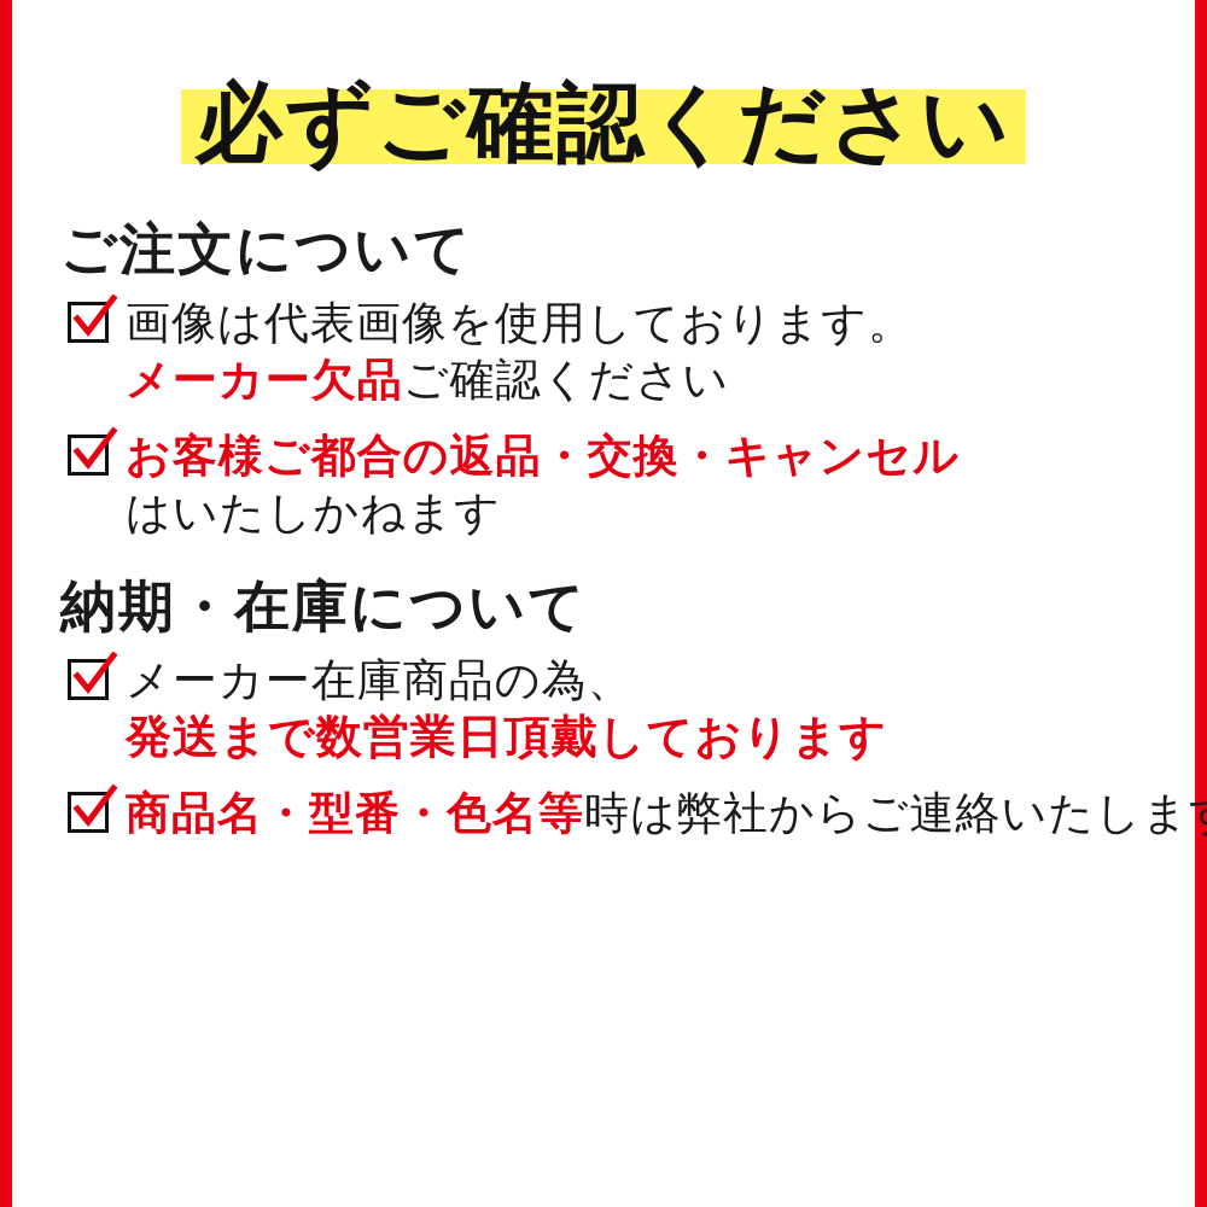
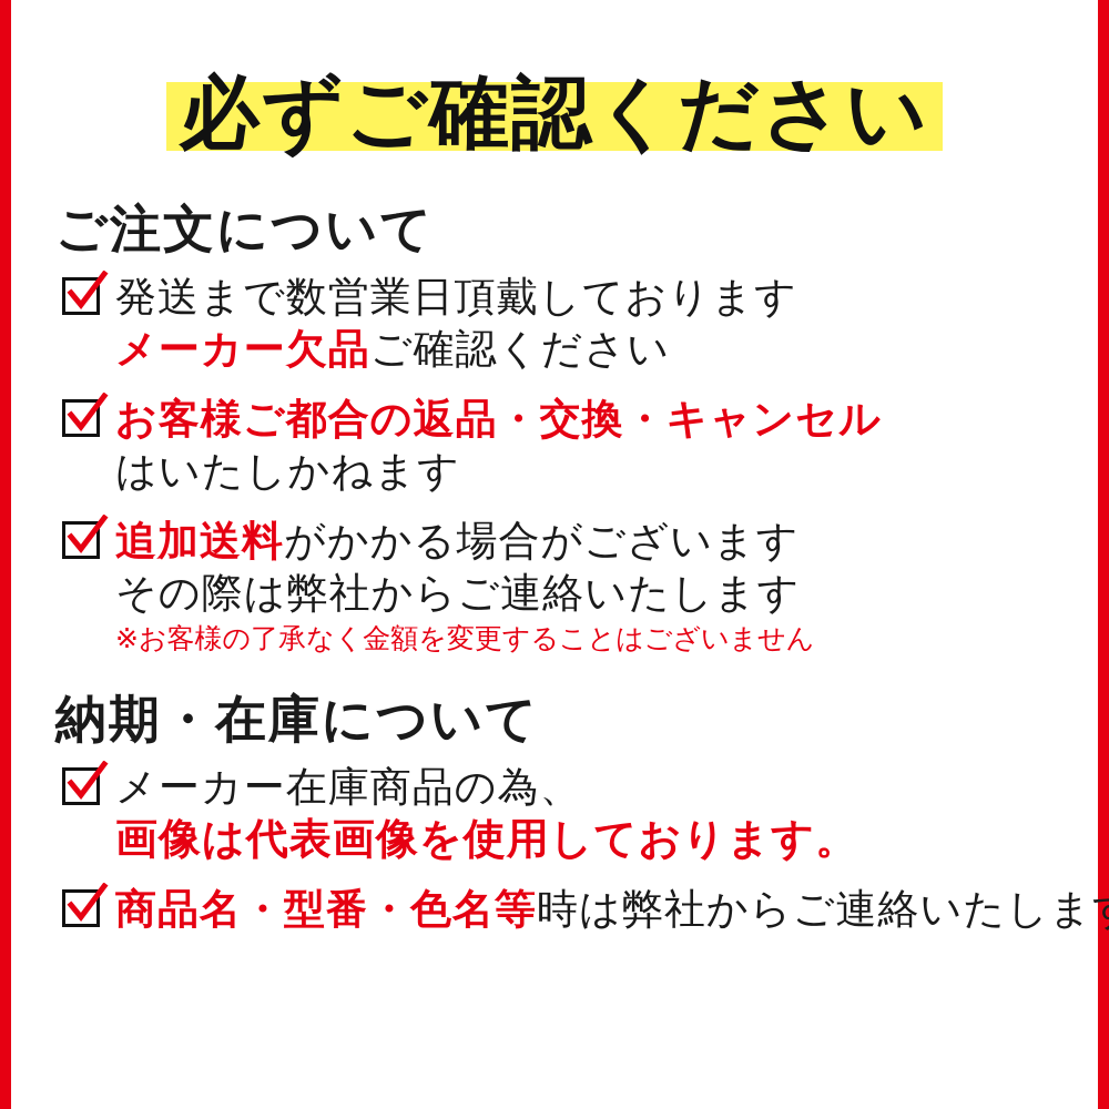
  必ずご確認ください
  ご注文について
- 画像は代表画像を使用しております。
+ 発送まで数営業日頂戴しております
  メーカー欠品ご確認ください
  お客様ご都合の返品・交換・キャンセル
  はいたしかねます
+ 追加送料がかかる場合がございます
+ その際は弊社からご連絡いたします
+ ※お客様の了承なく金額を変更することはございません
  納期・在庫について
  メーカー在庫商品の為、
- 発送まで数営業日頂戴しております
+ 画像は代表画像を使用しております。
  商品名・型番・色名等時は弊社からご連絡いたしま
